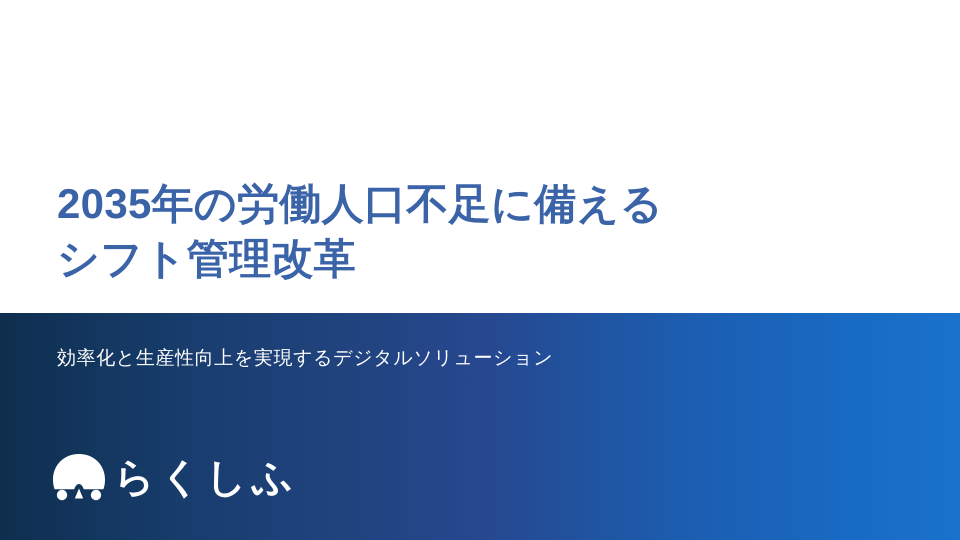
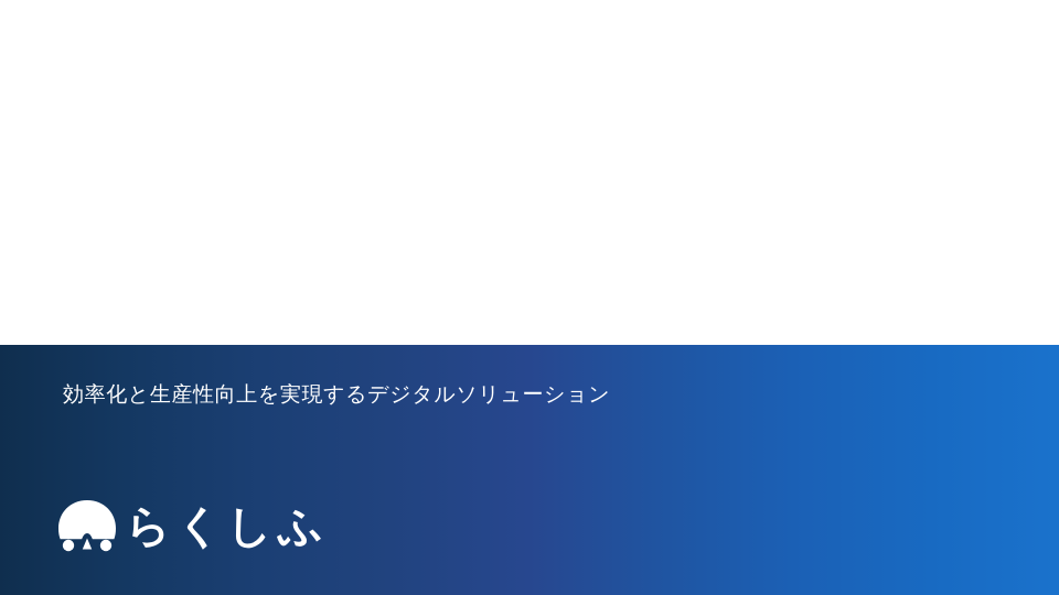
- 2035年の労働人口不足に備える
- シフト管理改革
  効率化と生産性向上を実現するデジタルソリューション
  らくしふ
